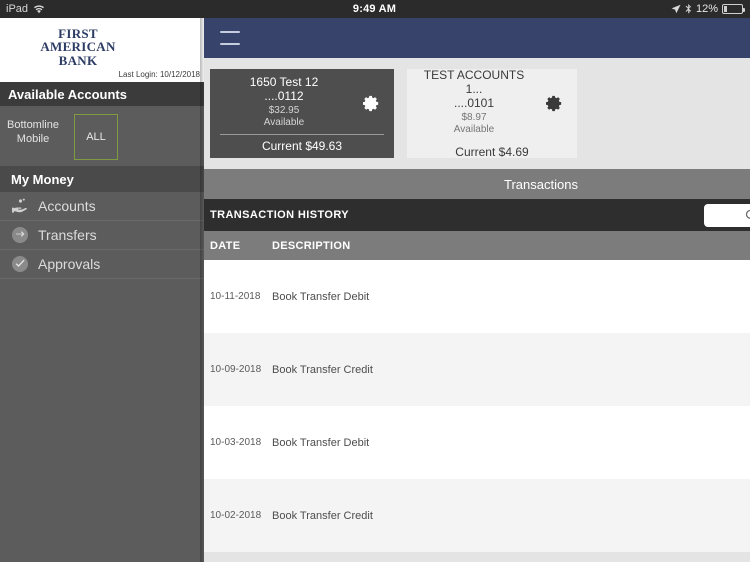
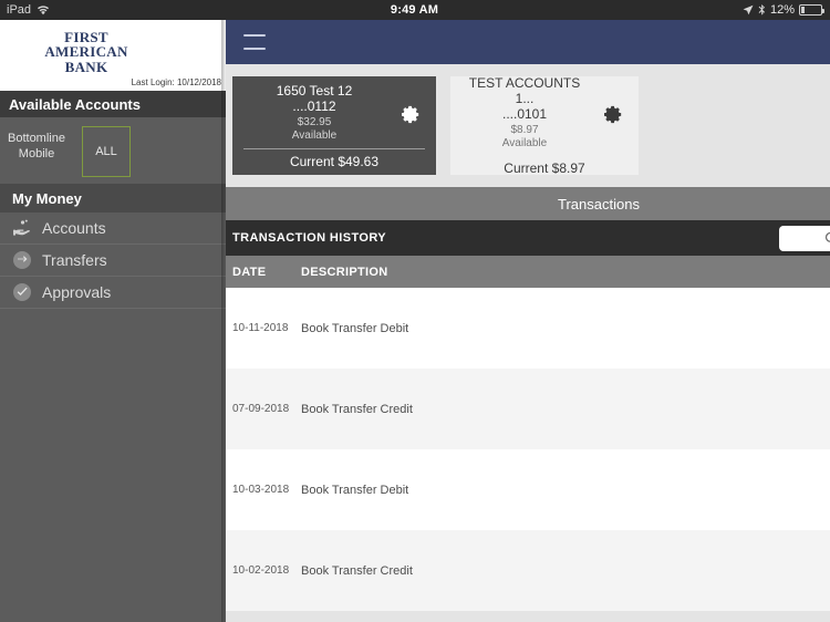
  iPad
  9:49 AM
  12%
  FIRST
  AMERICAN
  BANK
  Last Login: 10/12/2018
  Available Accounts
  Bottomline Mobile
  ALL
  My Money
  Accounts
  Transfers
  Approvals
  1650 Test 12
  ....0112
  $32.95
  Available
  Current $49.63
  TEST ACCOUNTS 1...
  ....0101
  $8.97
  Available
- Current $4.69
+ Current $8.97
  Transactions
  TRANSACTION HISTORY
  DATE
  DESCRIPTION
  10-11-2018
  Book Transfer Debit
- 10-09-2018
+ 07-09-2018
  Book Transfer Credit
  10-03-2018
  Book Transfer Debit
  10-02-2018
  Book Transfer Credit
